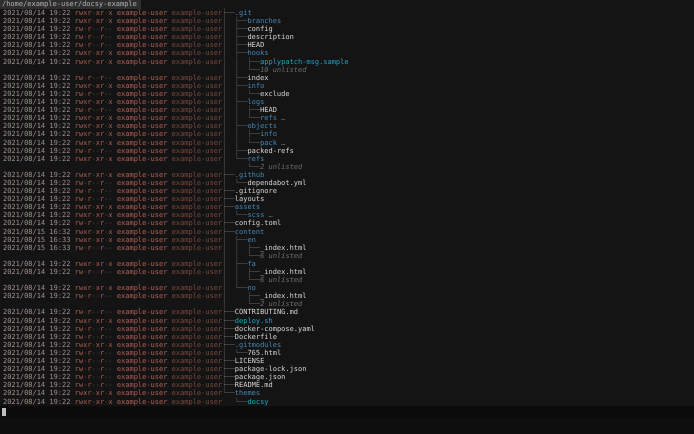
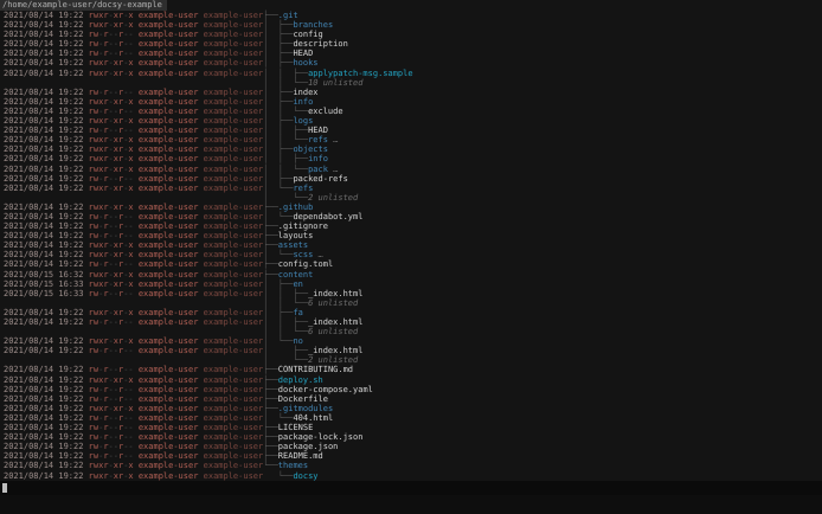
  /home/example-user/docsy-example
  2021/08/14 19:22 rwxr-xr x example-user example-user├──.git
  2021/08/14 19:22 rwxr-xr x example-user example-user│ ├──branches
  2021/08/14 19:22 rw r- r example-user example-user│ ├──config
  2021/08/14 19:22 rw r- r example-user example-user│ ├──description
  2021/08/14 19:22 rw r- r example-user example-user│ ├──HEAD
  2021/08/14 19:22 rwxr-xr x example-user example-user│ ├──hooks
  │ │ └──10 unlisted
  2021/08/14 19:22 rw r- r example-user example-user│ ├──index
  2021/08/14 19:22 rwxr-xr x example-user example-user│ ├──info
  2021/08/14 19:22 rw r- r example-user example-user│ │ └──exclude
  2021/08/14 19:22 rwxr-xr x example-user example-user│ ├──logs
  2021/08/14 19:22 rw r- r example-user example-user│ │ ├──HEAD
  2021/08/14 19:22 rwxr-xr x example-user example-user│ │ └──refs …
  2021/08/14 19:22 rwxr-xr x example-user example-user│ ├──objects
  2021/08/14 19:22 rwxr-xr x example-user example-user│ │ ├──info
  2021/08/14 19:22 rwxr-xr x example-user example-user│ │ └──pack …
  2021/08/14 19:22 rw r- r example-user example-user│ ├──packed-refs
  2021/08/14 19:22 rwxr-xr x example-user example-user│ └──refs
  │ └──2 unlisted
  2021/08/14 19:22 rwxr-xr x example-user example-user├──.github
  2021/08/14 19:22 rw r- r example-user example-user│ └──dependabot.yml
  2021/08/14 19:22 rw r- r example-user example-user├──.gitignore
  2021/08/14 19:22 rw r- r example-user example-user├──layouts
  2021/08/14 19:22 rwxr-xr x example-user example-user├──assets
  2021/08/14 19:22 rwxr-xr x example-user example-user│ └──scss …
  2021/08/14 19:22 rw r- r example-user example-user├──config.toml
  2021/08/15 16:32 rwxr-xr x example-user example-user├──content
  2021/08/15 16:33 rwxr-xr x example-user example-user│ ├──en
  2021/08/15 16:33 rw r- r example-user example-user│ │ ├──_index.html
  │ │ └──6 unlisted
  2021/08/14 19:22 rwxr-xr x example-user example-user│ ├──fa
  2021/08/14 19:22 rw r- r example-user example-user│ │ ├──_index.html
  │ │ └──6 unlisted
  2021/08/14 19:22 rwxr-xr x example-user example-user│ └──no
  2021/08/14 19:22 rw r- r example-user example-user│ ├──_index.html
  │ └──2 unlisted
  2021/08/14 19:22 rw r- r example-user example-user├──CONTRIBUTING.md
  2021/08/14 19:22 rwxr-xr x example-user example-user├──deploy.sh
  2021/08/14 19:22 rw r- r example-user example-user├──docker-compose.yaml
  2021/08/14 19:22 rw r- r example-user example-user├──Dockerfile
  2021/08/14 19:22 rwxr-xr x example-user example-user├──.gitmodules
- 2021/08/14 19:22 rw r- r example-user example-user│ └──765.html
+ 2021/08/14 19:22 rw r- r example-user example-user│ └──404.html
  2021/08/14 19:22 rw r- r example-user example-user├──LICENSE
  2021/08/14 19:22 rw r- r example-user example-user├──package-lock.json
  2021/08/14 19:22 rw r- r example-user example-user├──package.json
  2021/08/14 19:22 rw r- r example-user example-user├──README.md
  2021/08/14 19:22 rwxr-xr x example-user example-user└──themes
  2021/08/14 19:22 rwxr-xr x example-user example-user └──docsy
